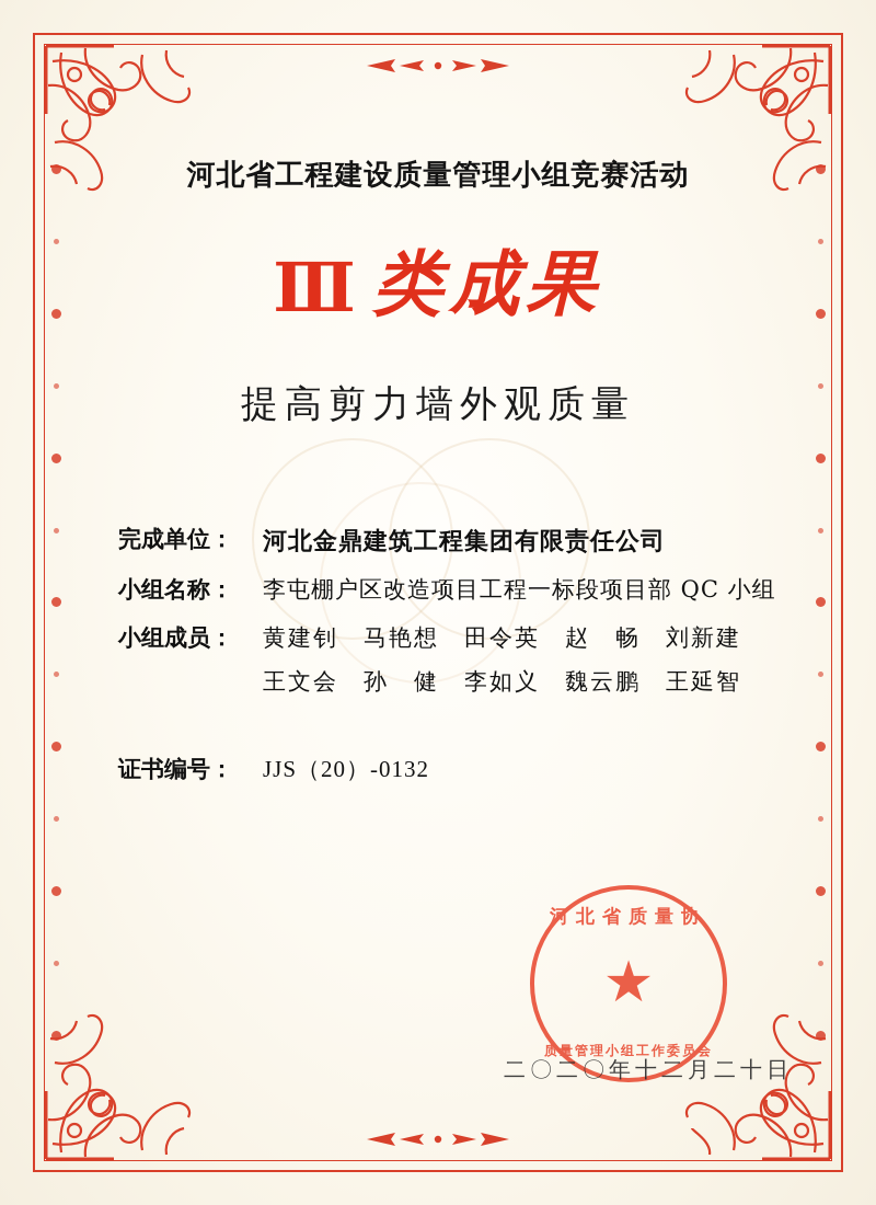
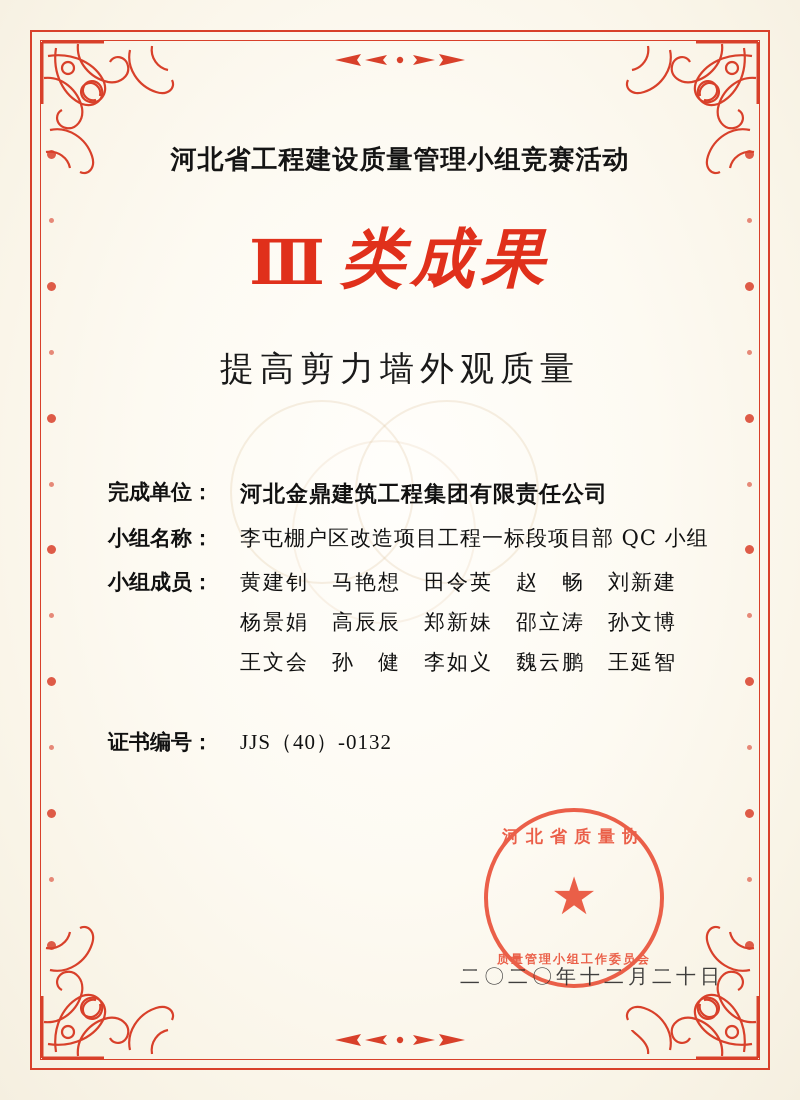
  河北省工程建设质量管理小组竞赛活动
  Ⅲ 类成果
  提高剪力墙外观质量
  完成单位：
  河北金鼎建筑工程集团有限责任公司
  小组名称：
  李屯棚户区改造项目工程一标段项目部 QC 小组
  小组成员：
  黄建钊 马艳想 田令英 赵 畅 刘新建
+ 杨景娟 高辰辰 郑新妹 邵立涛 孙文博
  王文会 孙 健 李如义 魏云鹏 王延智
  证书编号：
- JJS（20）-0132
+ JJS（40）-0132
  河北省质量协
  ★
  质量管理小组工作委员会
  二〇二〇年十二月二十日
